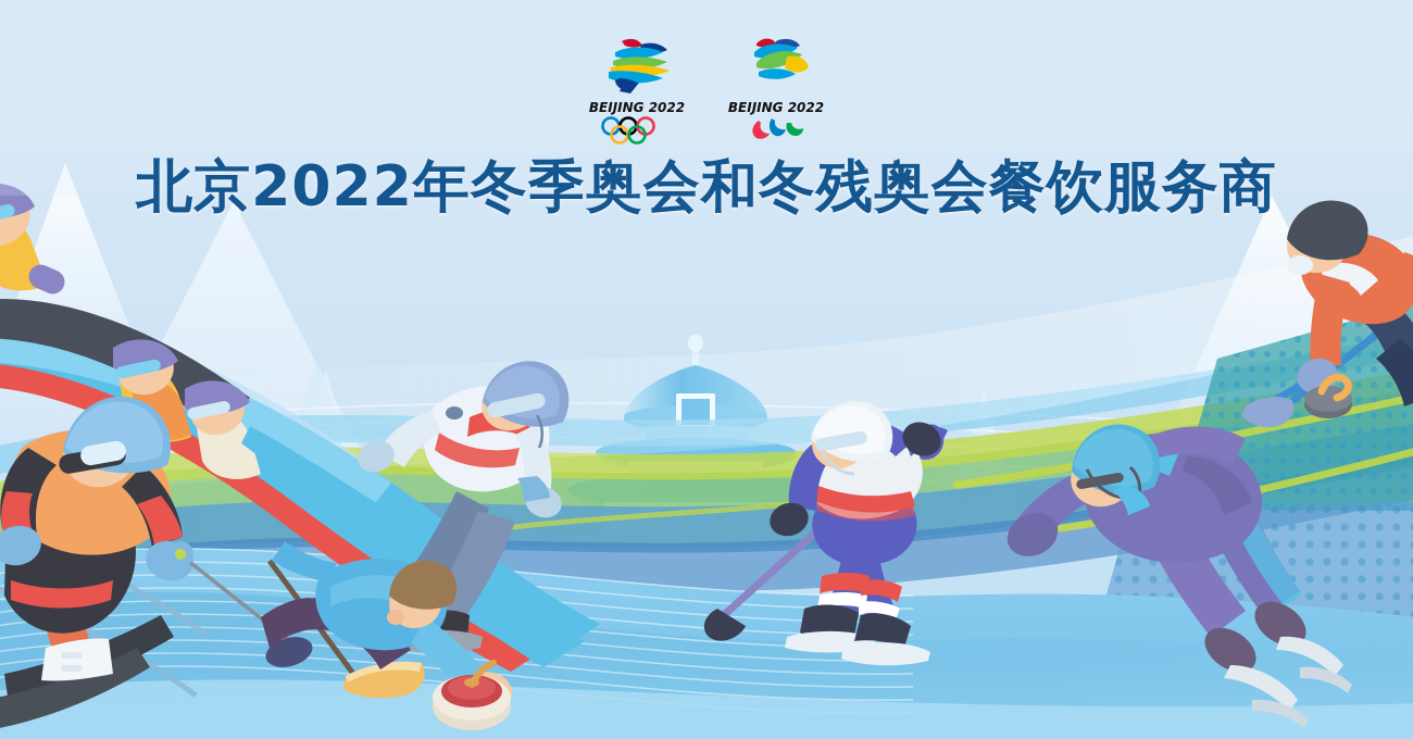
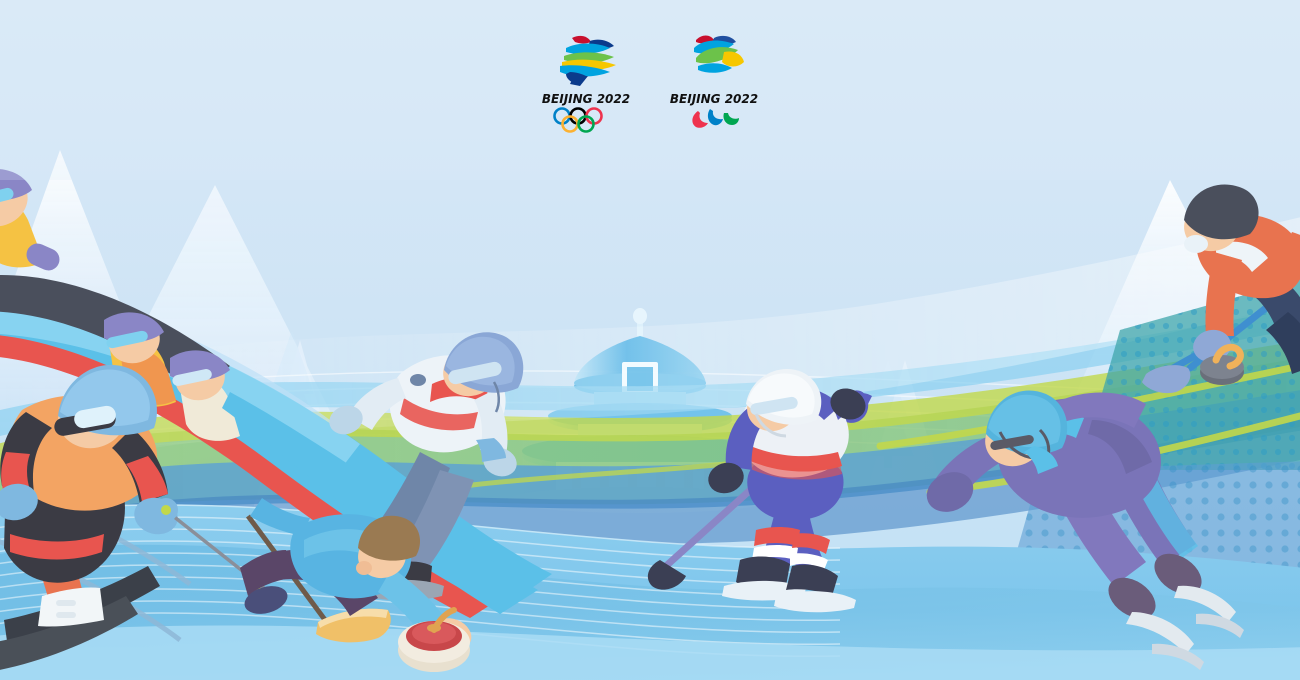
  BEIJING 2022
  BEIJING 2022
- 北京2022年冬季奥会和冬残奥会餐饮服务商
